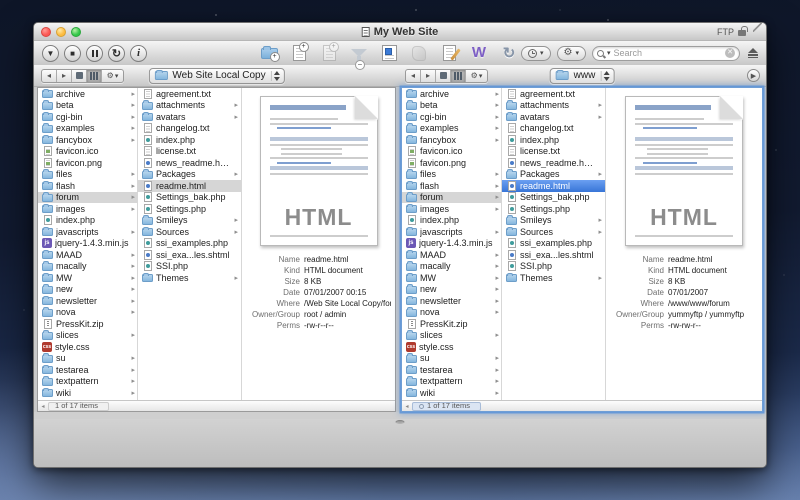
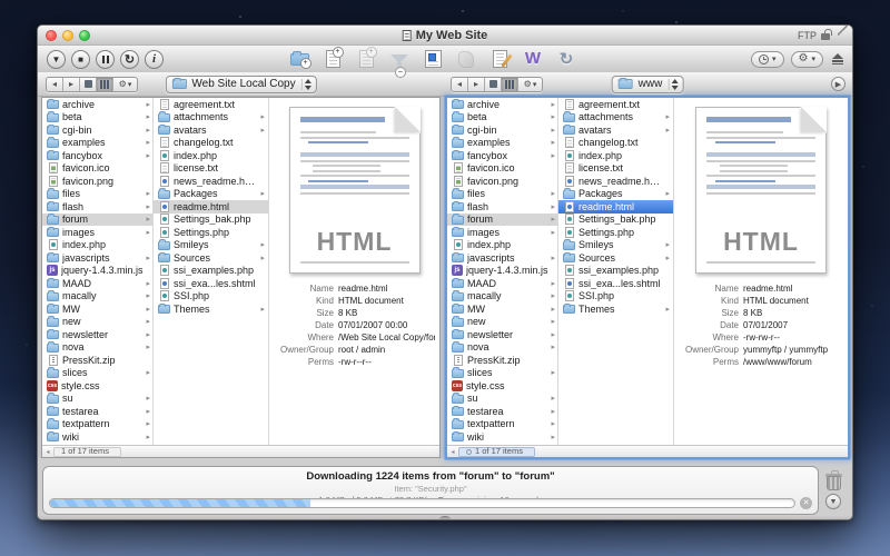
  My Web Site
  FTP
  ⚙
- Search
  ◂
  ▸
  ⚙
  Web Site Local Copy
  ◂
  ▸
  ⚙
  www
  archive
  beta
  cgi-bin
  examples
  fancybox
  favicon.ico
  favicon.png
  files
  flash
  forum
  images
  index.php
  javascripts
  jquery-1.4.3.min.js
  MAAD
  macally
  MW
  new
  newsletter
  nova
  PressKit.zip
  slices
  style.css
  su
  testarea
  textpattern
  wiki
  agreement.txt
  attachments
  avatars
  changelog.txt
  index.php
  license.txt
  news_readme.html
  Packages
  readme.html
  Settings_bak.php
  Settings.php
  Smileys
  Sources
  ssi_examples.php
  ssi_exa...les.shtml
  SSI.php
  Themes
  HTML
  Name
  readme.html
  Kind
  HTML document
  Size
  8 KB
  Date
- 07/01/2007 00:15
+ 07/01/2007 00:00
  Where
  /Web Site Local Copy/fo
  Owner/Group
  root / admin
  Perms
  -rw-r--r--
  1 of 17 items
  archive
  beta
  cgi-bin
  examples
  fancybox
  favicon.ico
  favicon.png
  files
  flash
  forum
  images
  index.php
  javascripts
  jquery-1.4.3.min.js
  MAAD
  macally
  MW
  new
  newsletter
  nova
  PressKit.zip
  slices
  style.css
  su
  testarea
  textpattern
  wiki
  agreement.txt
  attachments
  avatars
  changelog.txt
  index.php
  license.txt
  news_readme.html
  Packages
  readme.html
  Settings_bak.php
  Settings.php
  Smileys
  Sources
  ssi_examples.php
  ssi_exa...les.shtml
  SSI.php
  Themes
  HTML
  Name
  readme.html
  Kind
  HTML document
  Size
  8 KB
  Date
  07/01/2007
  Where
- /www/www/forum
+ -rw-rw-r--
  Owner/Group
  yummyftp / yummyftp
  Perms
- -rw-rw-r--
+ /www/www/forum
  1 of 17 items
+ Downloading 1224 items from "forum" to "forum"
+ Item: "Security.php"
